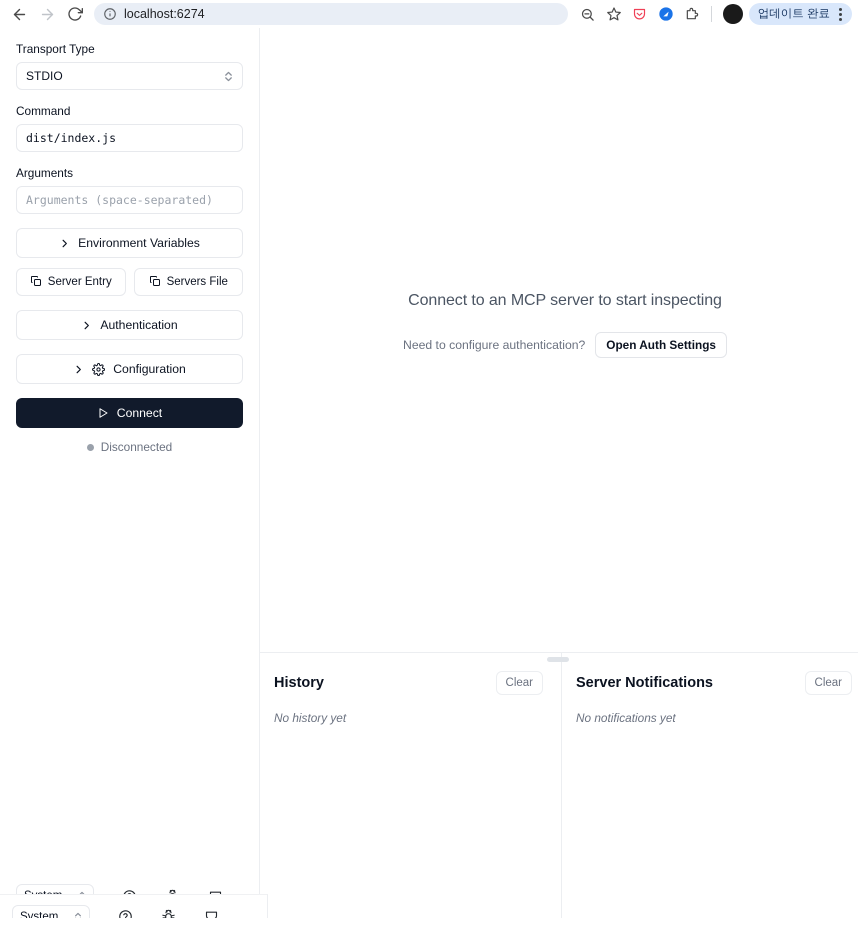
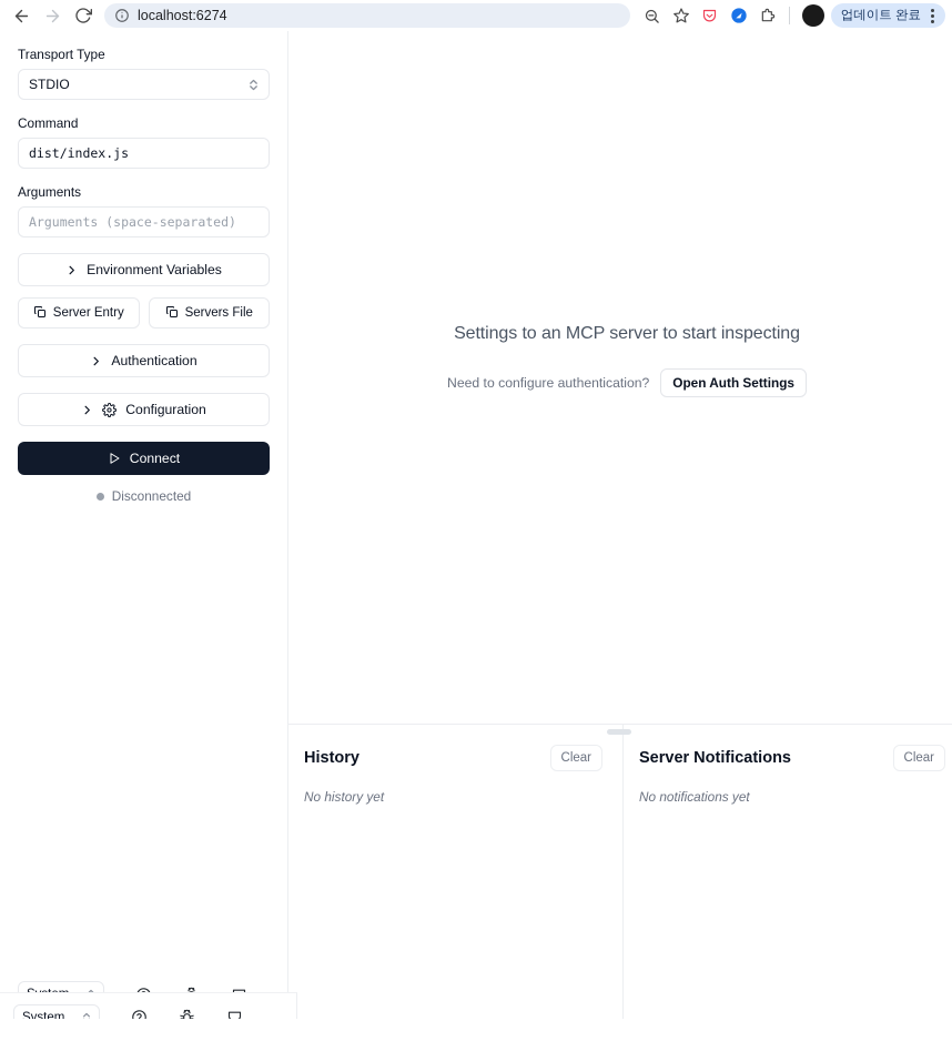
  localhost:6274
  업데이트 완료
  Transport Type
  STDIO
  Command
  dist/index.js
  Arguments
  Arguments (space-separated)
  Environment Variables
  Server Entry
  Servers File
  Authentication
  Configuration
  Connect
  Disconnected
  System
- Connect to an MCP server to start inspecting
+ Settings to an MCP server to start inspecting
  Need to configure authentication?
  Open Auth Settings
  History
  Clear
  No history yet
  Server Notifications
  Clear
  No notifications yet
